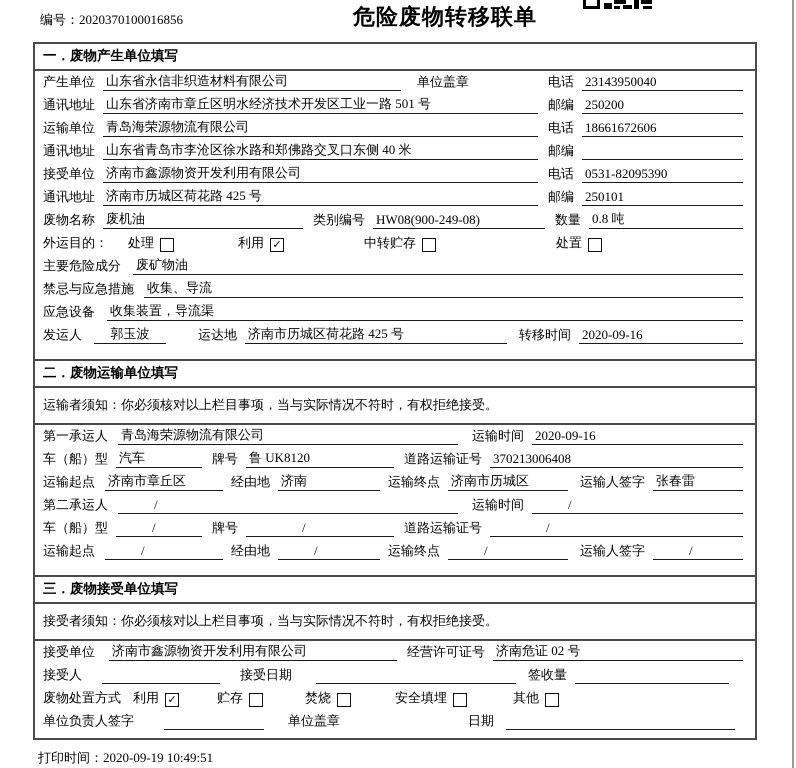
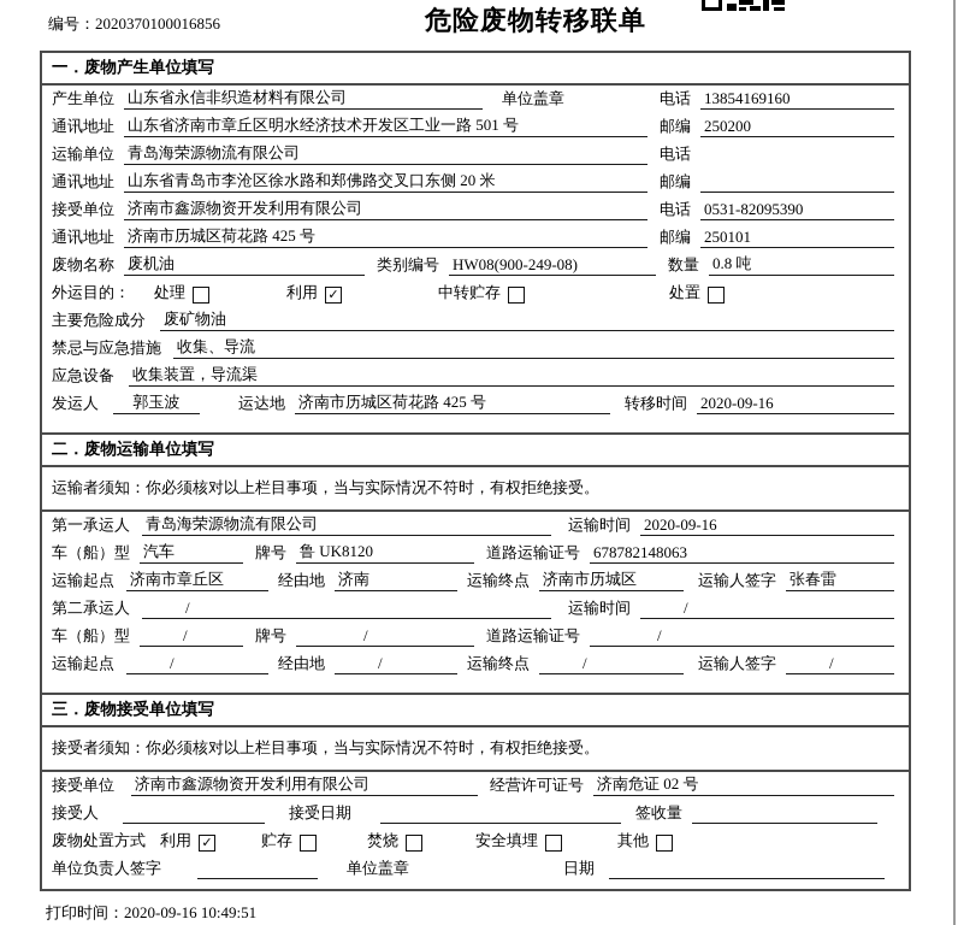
  编号：2020370100016856
  危险废物转移联单
  一．废物产生单位填写
  产生单位
  山东省永信非织造材料有限公司
  单位盖章
  电话
- 23143950040
+ 13854169160
  通讯地址
  山东省济南市章丘区明水经济技术开发区工业一路 501 号
  邮编
  250200
  运输单位
  青岛海荣源物流有限公司
  电话
- 18661672606
  通讯地址
- 山东省青岛市李沧区徐水路和郑佛路交叉口东侧 40 米
+ 山东省青岛市李沧区徐水路和郑佛路交叉口东侧 20 米
  邮编
  接受单位
  济南市鑫源物资开发利用有限公司
  电话
  0531-82095390
  通讯地址
  济南市历城区荷花路 425 号
  邮编
  250101
  废物名称
  废机油
  类别编号
  HW08(900-249-08)
  数量
  0.8 吨
  外运目的：
  处理
  利用
  ✓
  中转贮存
  处置
  主要危险成分
  废矿物油
  禁忌与应急措施
  收集、导流
  应急设备
  收集装置，导流渠
  发运人
  郭玉波
  运达地
  济南市历城区荷花路 425 号
  转移时间
  2020-09-16
  二．废物运输单位填写
  运输者须知：你必须核对以上栏目事项，当与实际情况不符时，有权拒绝接受。
  第一承运人
  青岛海荣源物流有限公司
  运输时间
  2020-09-16
  车（船）型
  汽车
  牌号
  鲁 UK8120
  道路运输证号
- 370213006408
+ 678782148063
  运输起点
  济南市章丘区
  经由地
  济南
  运输终点
  济南市历城区
  运输人签字
  张春雷
  第二承运人
  /
  运输时间
  /
  车（船）型
  /
  牌号
  /
  道路运输证号
  /
  运输起点
  /
  经由地
  /
  运输终点
  /
  运输人签字
  /
  三．废物接受单位填写
  接受者须知：你必须核对以上栏目事项，当与实际情况不符时，有权拒绝接受。
  接受单位
  济南市鑫源物资开发利用有限公司
  经营许可证号
  济南危证 02 号
  接受人
  接受日期
  签收量
  废物处置方式
  利用
  ✓
  贮存
  焚烧
  安全填埋
  其他
  单位负责人签字
  单位盖章
  日期
- 打印时间：2020-09-19 10:49:51
+ 打印时间：2020-09-16 10:49:51
